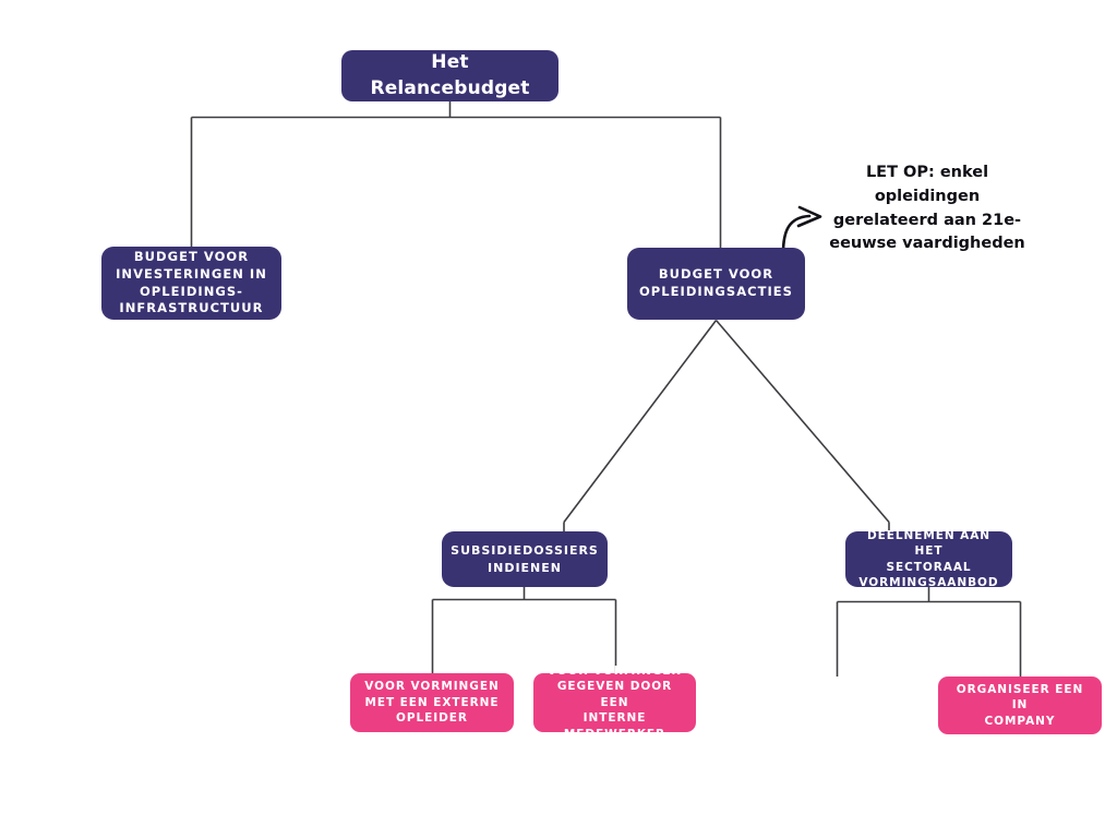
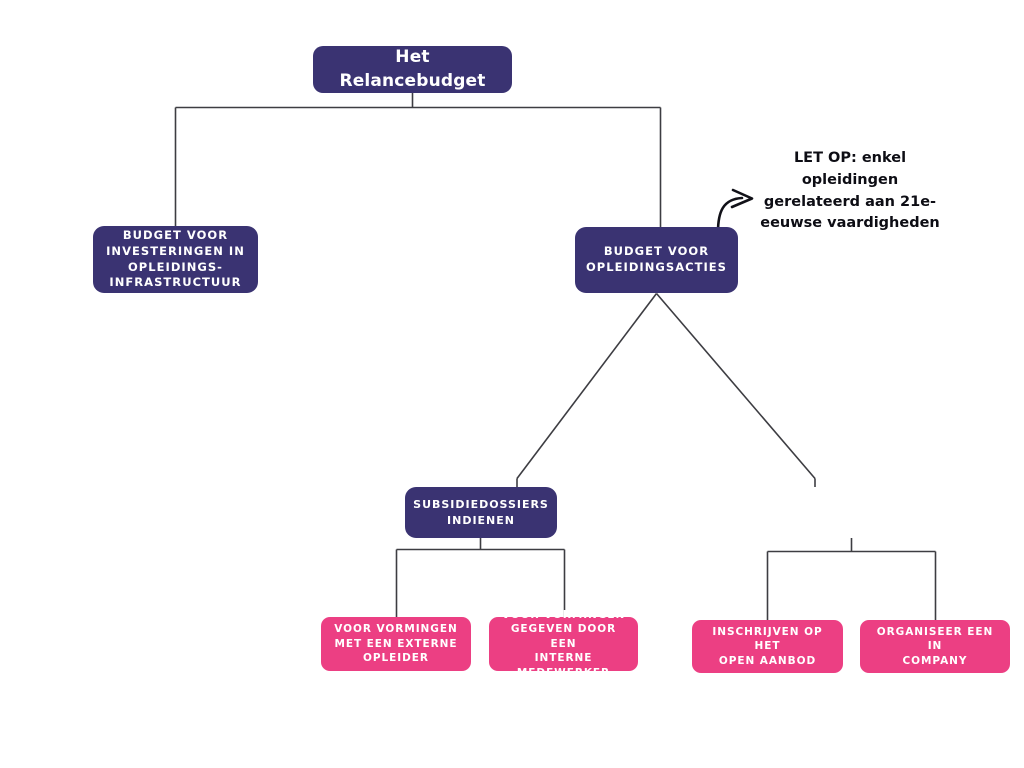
  Het Relancebudget
  BUDGET VOOR
  INVESTERINGEN IN
  OPLEIDINGS-
  INFRASTRUCTUUR
  BUDGET VOOR
  OPLEIDINGSACTIES
  SUBSIDIEDOSSIERS
  INDIENEN
- DEELNEMEN AAN HET
- SECTORAAL
- VORMINGSAANBOD
  VOOR VORMINGEN
  MET EEN EXTERNE
  OPLEIDER
  VOOR VORMINGEN
  GEGEVEN DOOR EEN
  INTERNE MEDEWERKER
+ INSCHRIJVEN OP HET
+ OPEN AANBOD
  ORGANISEER EEN IN
  COMPANY
  LET OP: enkel opleidingen gerelateerd aan 21e-eeuwse vaardigheden
